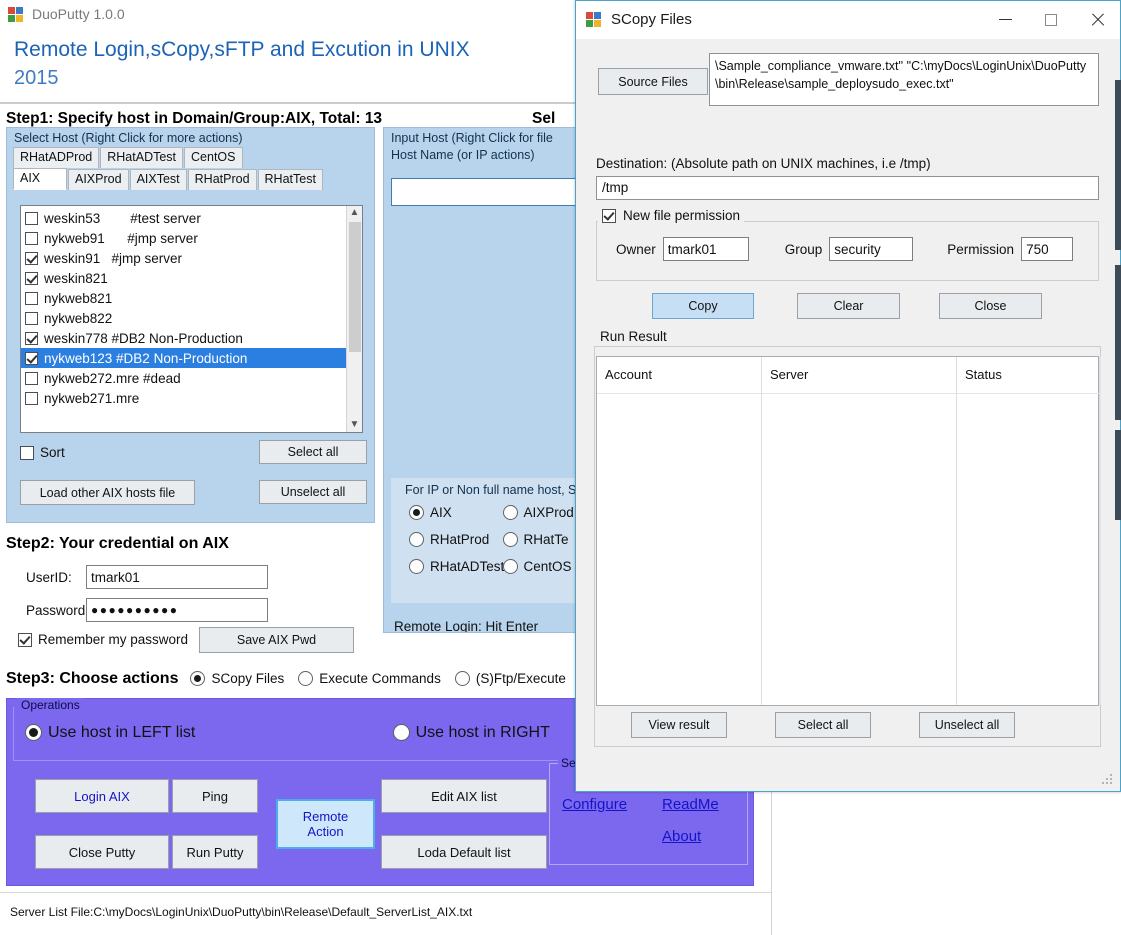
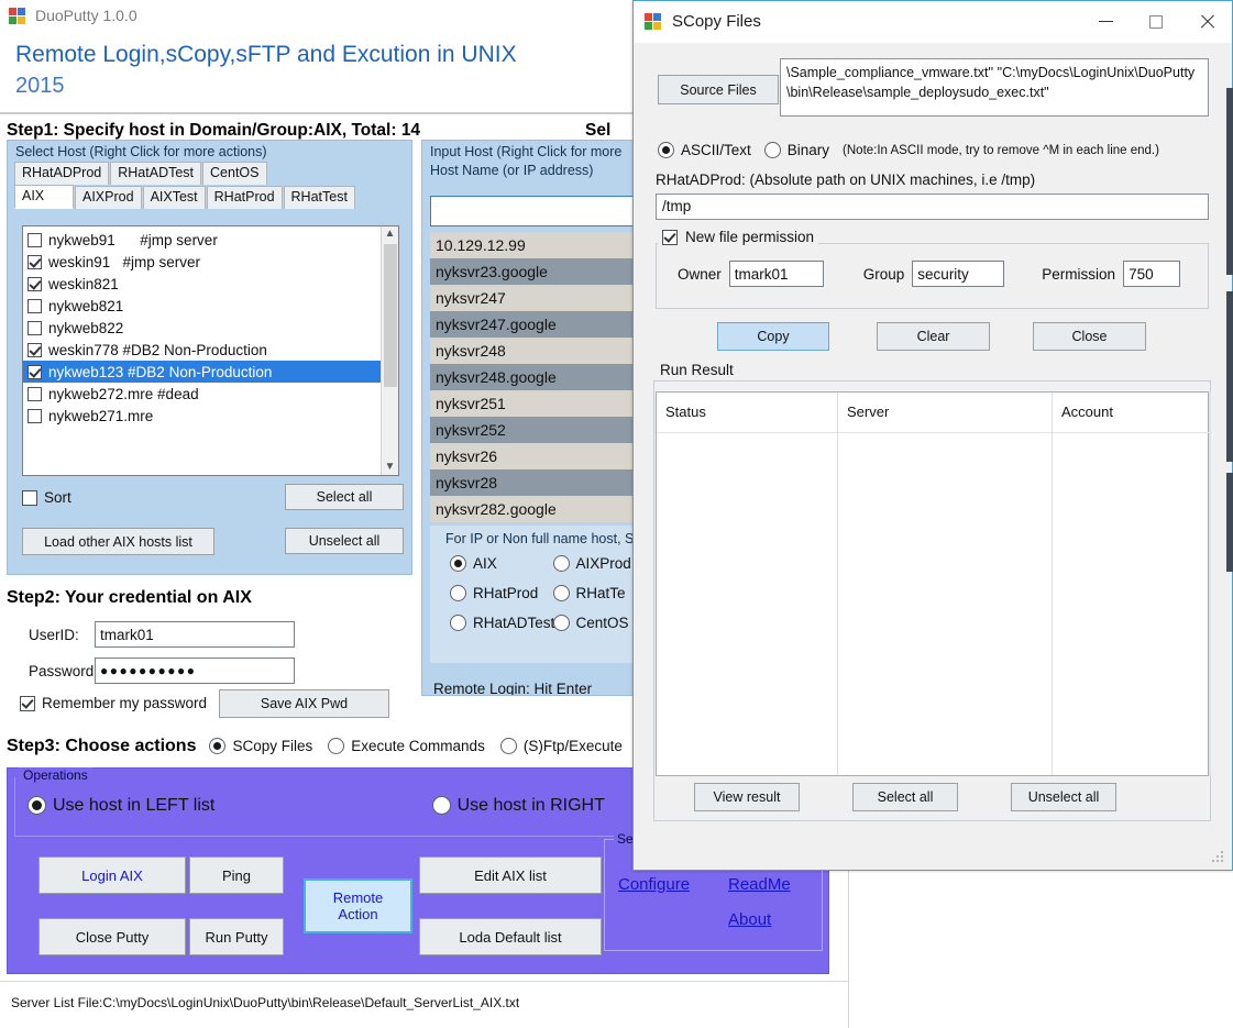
  DuoPutty 1.0.0
  Remote Login,sCopy,sFTP and Excution in UNIX
  2015
- Step1: Specify host in Domain/Group:AIX, Total: 13
+ Step1: Specify host in Domain/Group:AIX, Total: 14
  Sel
  Select Host (Right Click for more actions)
  RHatADProd
  RHatADTest
  CentOS
  AIX
  AIXProd
  AIXTest
  RHatProd
  RHatTest
- weskin53 #test server
  nykweb91 #jmp server
  weskin91 #jmp server
  weskin821
  nykweb821
  nykweb822
  weskin778 #DB2 Non-Production
  nykweb123 #DB2 Non-Production
  nykweb272.mre #dead
  nykweb271.mre
  ▲
  ▼
  Sort
  Select all
  Unselect all
- Load other AIX hosts file
+ Load other AIX hosts list
- Input Host (Right Click for file
+ Input Host (Right Click for more
- Host Name (or IP actions)
+ Host Name (or IP address)
+ 10.129.12.99
+ nyksvr23.google
+ nyksvr247
+ nyksvr247.google
+ nyksvr248
+ nyksvr248.google
+ nyksvr251
+ nyksvr252
+ nyksvr26
+ nyksvr28
+ nyksvr282.google
  For IP or Non full name host, S
  AIX
  AIXProd
  RHatProd
  RHatTe
  RHatADTes
  CentOS
  Remote Login: Hit Enter
  Step2: Your credential on AIX
  UserID:
  tmark01
  Password
  ●●●●●●●●●●
  Remember my password
  Save AIX Pwd
  Step3: Choose actions
  SCopy Files
  Execute Commands
  (S)Ftp/Execute
  Operations
  Use host in LEFT list
  Use host in RIGHT
  Login AIX
  Ping
  Close Putty
  Run Putty
  Remote
  Action
  Edit AIX list
  Loda Default list
  Configure
  ReadMe
  About
  Server List File:C:\myDocs\LoginUnix\DuoPutty\bin\Release\Default_ServerList_AIX.txt
  SCopy Files
  Source Files
  \Sample_compliance_vmware.txt'' "C:\myDocs\LoginUnix\DuoPutty\bin\Release\sample_deploysudo_exec.txt"
+ ASCII/Text
+ Binary
+ (Note:In ASCII mode, try to remove ^M in each line end.)
- Destination: (Absolute path on UNIX machines, i.e /tmp)
+ RHatADProd: (Absolute path on UNIX machines, i.e /tmp)
  /tmp
  New file permission
  Owner
  tmark01
  Group
  security
  Permission
  750
  Copy
  Clear
  Close
  Run Result
- Account
+ Status
  Server
- Status
+ Account
  View result
  Select all
  Unselect all
